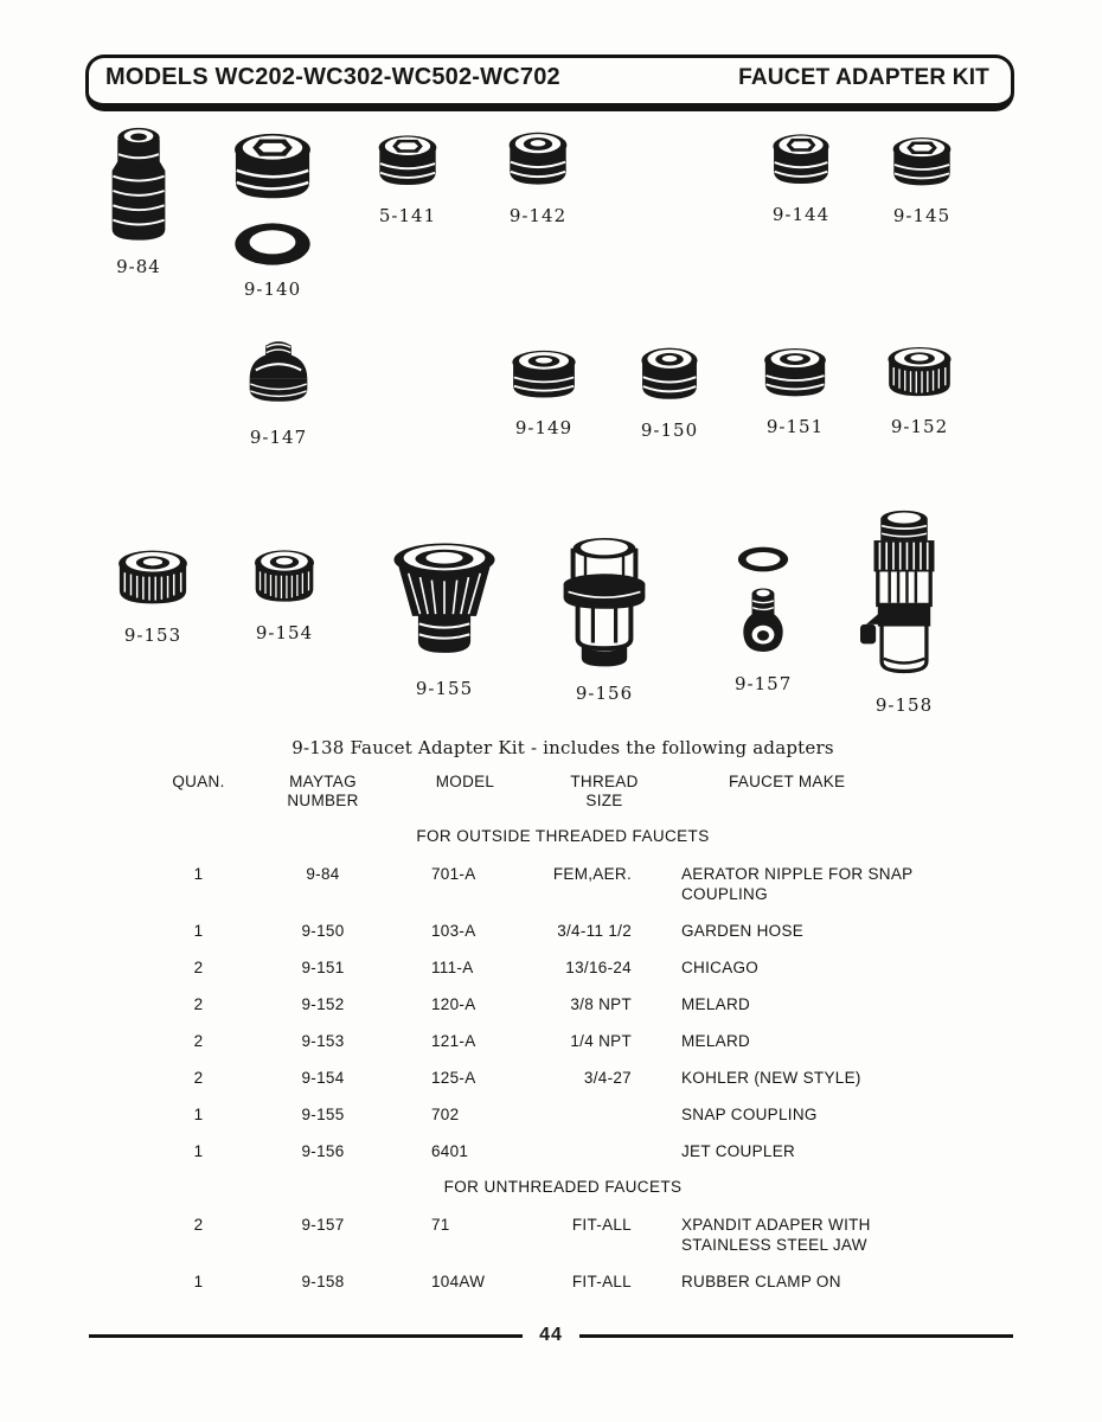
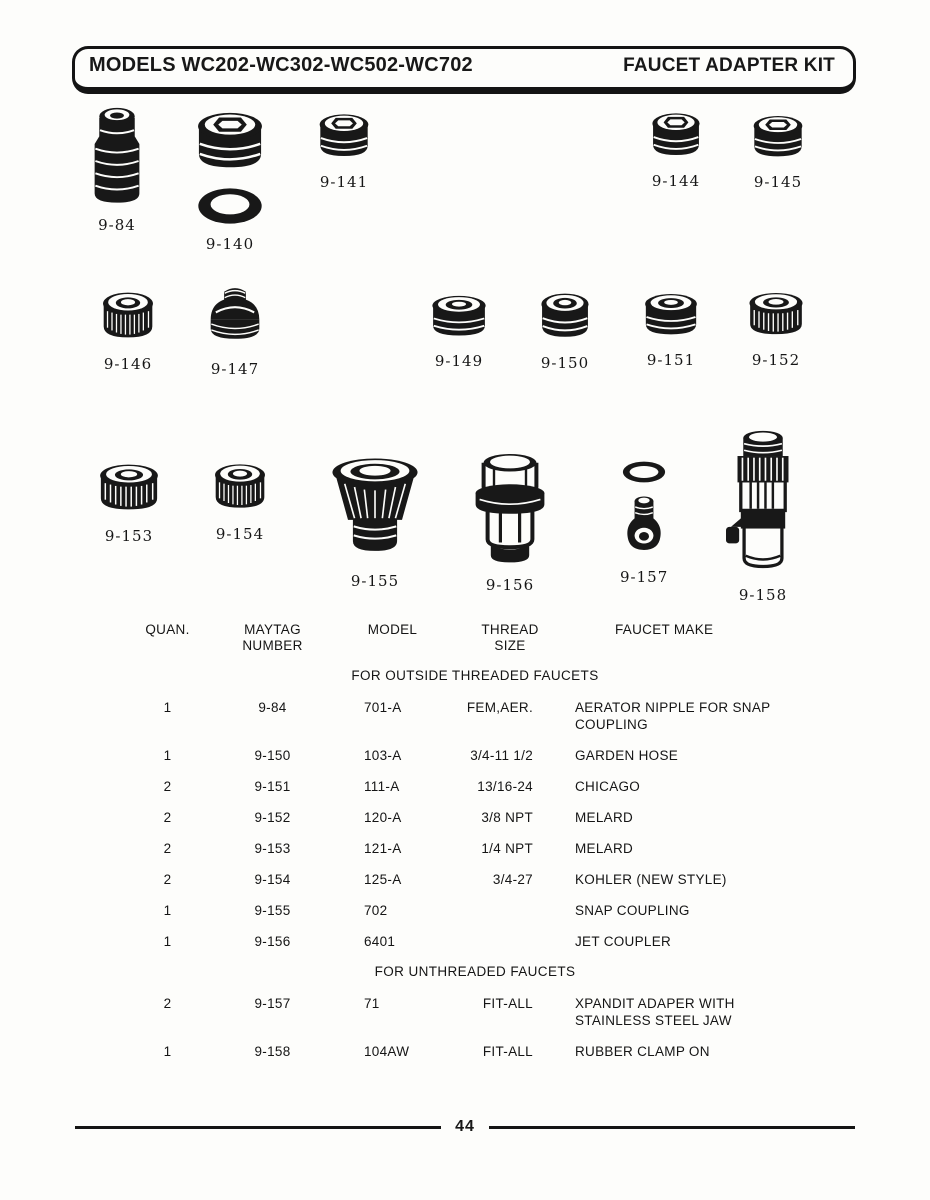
  MODELS WC202-WC302-WC502-WC702
  FAUCET ADAPTER KIT
  9-84
  9-140
- 5-141
+ 9-141
- 9-142
  9-144
  9-145
+ 9-146
  9-147
  9-149
  9-150
  9-151
  9-152
  9-153
  9-154
  9-155
  9-156
  9-157
  9-158
- 9-138 Faucet Adapter Kit - includes the following adapters
  QUAN.
  MAYTAG
  NUMBER
  MODEL
  THREAD
  SIZE
  FAUCET MAKE
  FOR OUTSIDE THREADED FAUCETS
  1
  9-84
  701-A
  FEM,AER.
  AERATOR NIPPLE FOR SNAP COUPLING
  1
  9-150
  103-A
  3/4-11 1/2
  GARDEN HOSE
  2
  9-151
  111-A
  13/16-24
  CHICAGO
  2
  9-152
  120-A
  3/8 NPT
  MELARD
  2
  9-153
  121-A
  1/4 NPT
  MELARD
  2
  9-154
  125-A
  3/4-27
  KOHLER (NEW STYLE)
  1
  9-155
  702
  SNAP COUPLING
  1
  9-156
  6401
  JET COUPLER
  FOR UNTHREADED FAUCETS
  2
  9-157
  71
  FIT-ALL
  XPANDIT ADAPER WITH STAINLESS STEEL JAW
  1
  9-158
  104AW
  FIT-ALL
  RUBBER CLAMP ON
  44
